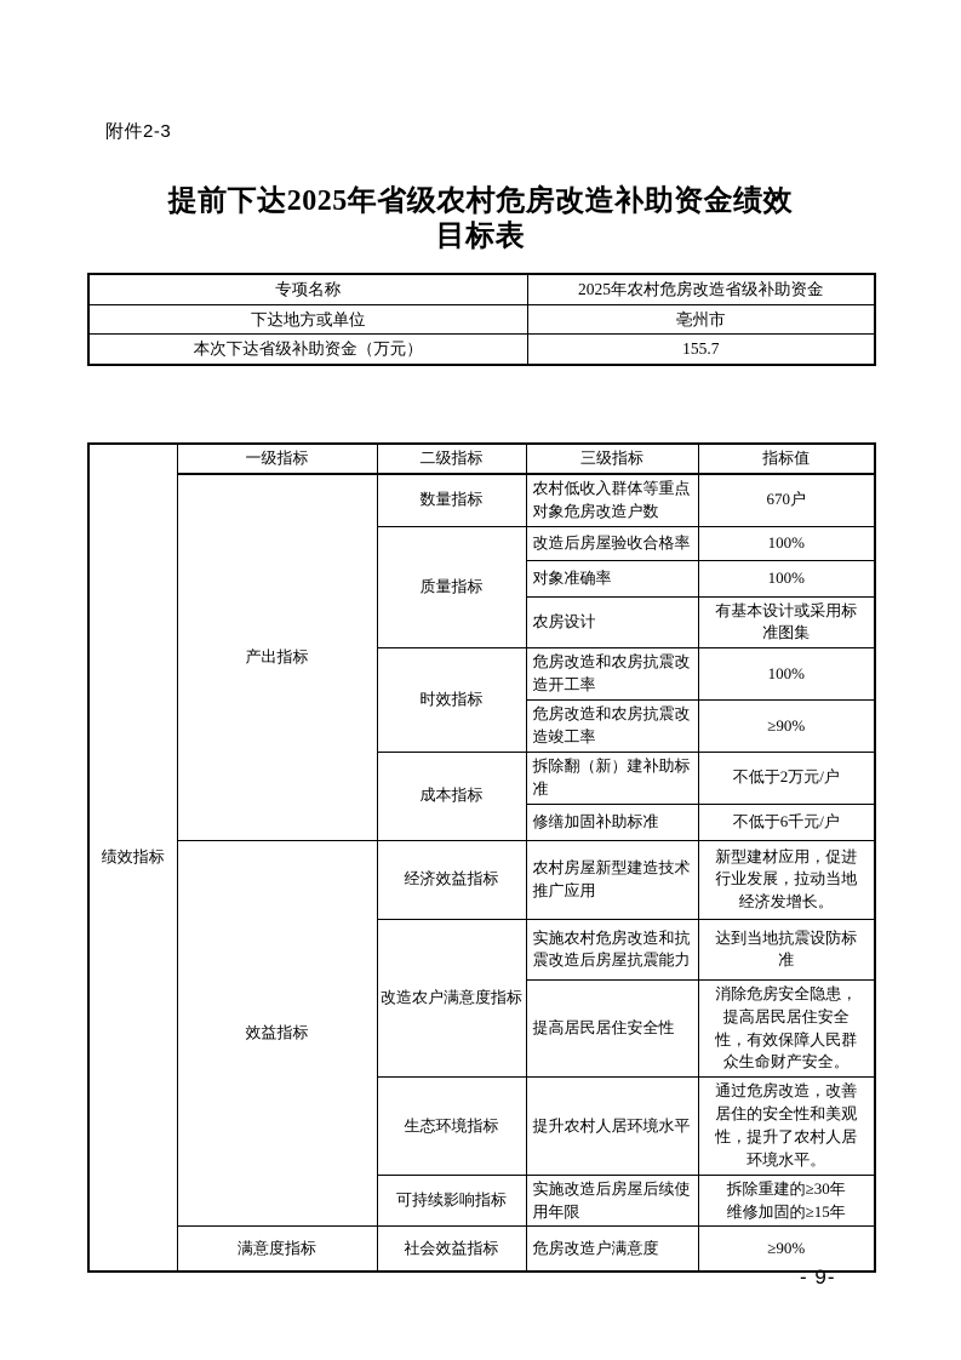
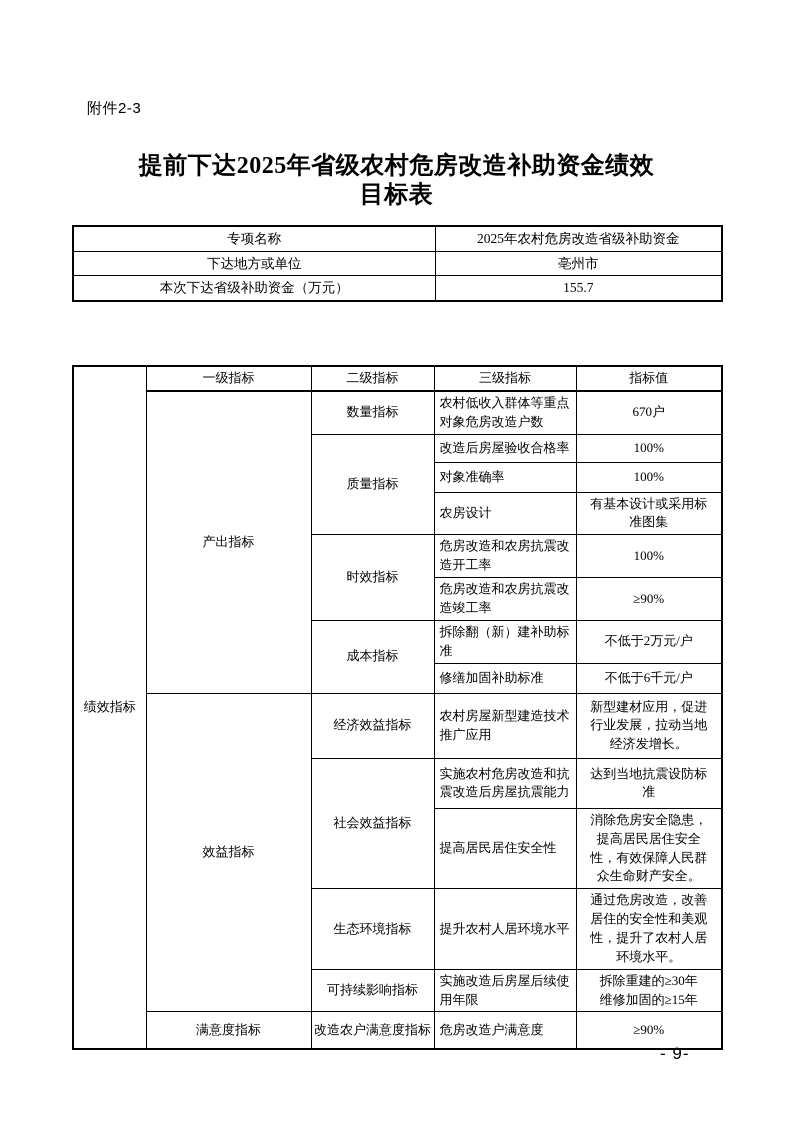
  附件2-3
  提前下达2025年省级农村危房改造补助资金绩效
  目标表
  专项名称	2025年农村危房改造省级补助资金
  下达地方或单位	亳州市
  本次下达省级补助资金（万元）	155.7
  绩效指标	一级指标	二级指标	三级指标	指标值
  产出指标	数量指标	农村低收入群体等重点对象危房改造户数	670户
  质量指标	改造后房屋验收合格率	100%
  对象准确率	100%
  农房设计	有基本设计或采用标准图集
  时效指标	危房改造和农房抗震改造开工率	100%
  危房改造和农房抗震改造竣工率	≥90%
  成本指标	拆除翻（新）建补助标准	不低于2万元/户
  修缮加固补助标准	不低于6千元/户
  效益指标	经济效益指标	农村房屋新型建造技术推广应用	新型建材应用，促进行业发展，拉动当地经济发增长。
- 改造农户满意度指标	实施农村危房改造和抗震改造后房屋抗震能力	达到当地抗震设防标准
+ 社会效益指标	实施农村危房改造和抗震改造后房屋抗震能力	达到当地抗震设防标准
  提高居民居住安全性	消除危房安全隐患，提高居民居住安全性，有效保障人民群众生命财产安全。
  生态环境指标	提升农村人居环境水平	通过危房改造，改善居住的安全性和美观性，提升了农村人居环境水平。
  可持续影响指标	实施改造后房屋后续使用年限	拆除重建的≥30年 维修加固的≥15年
- 满意度指标	社会效益指标	危房改造户满意度	≥90%
+ 满意度指标	改造农户满意度指标	危房改造户满意度	≥90%
  - 9-
